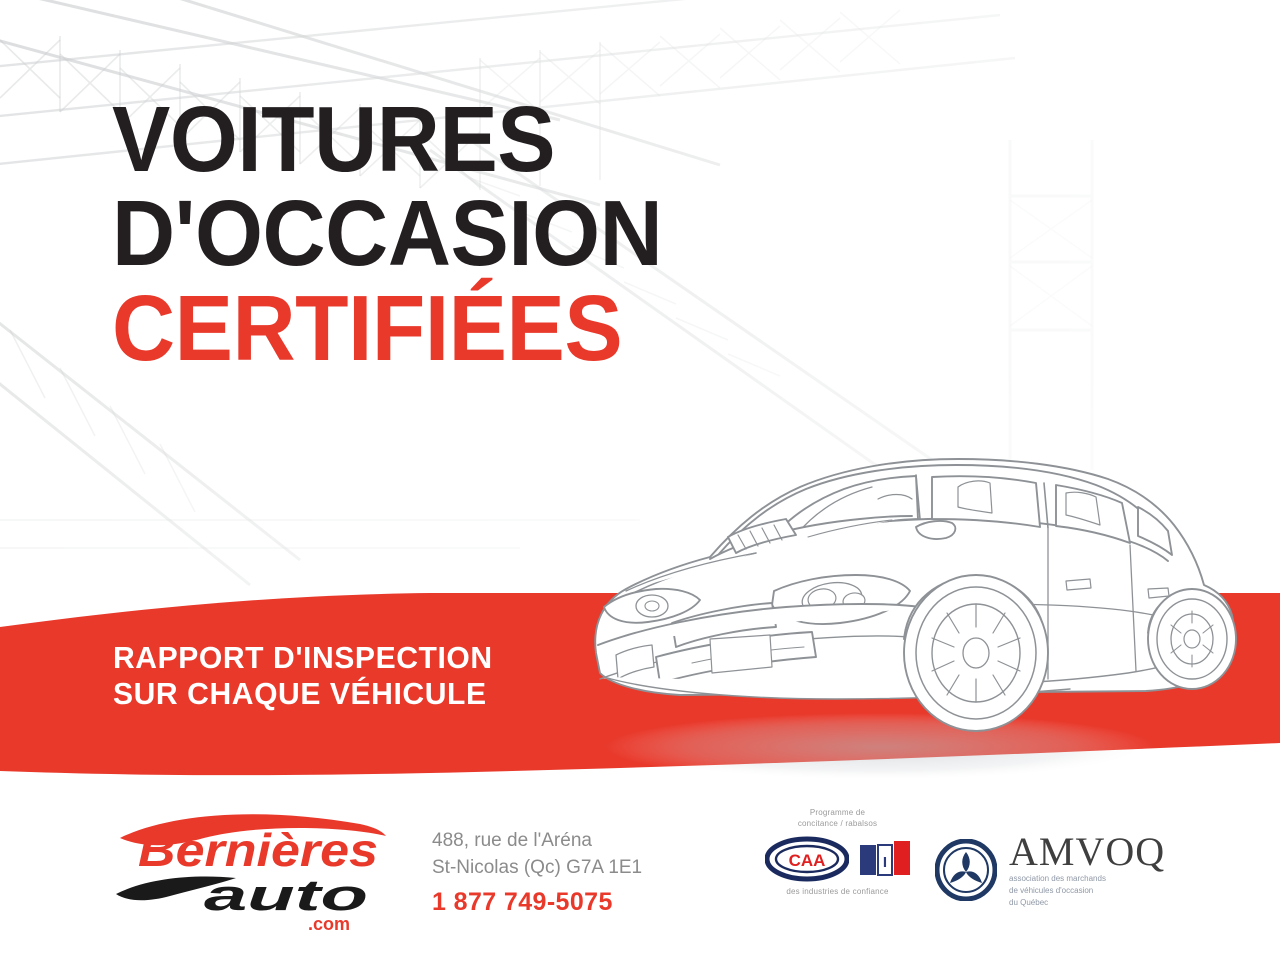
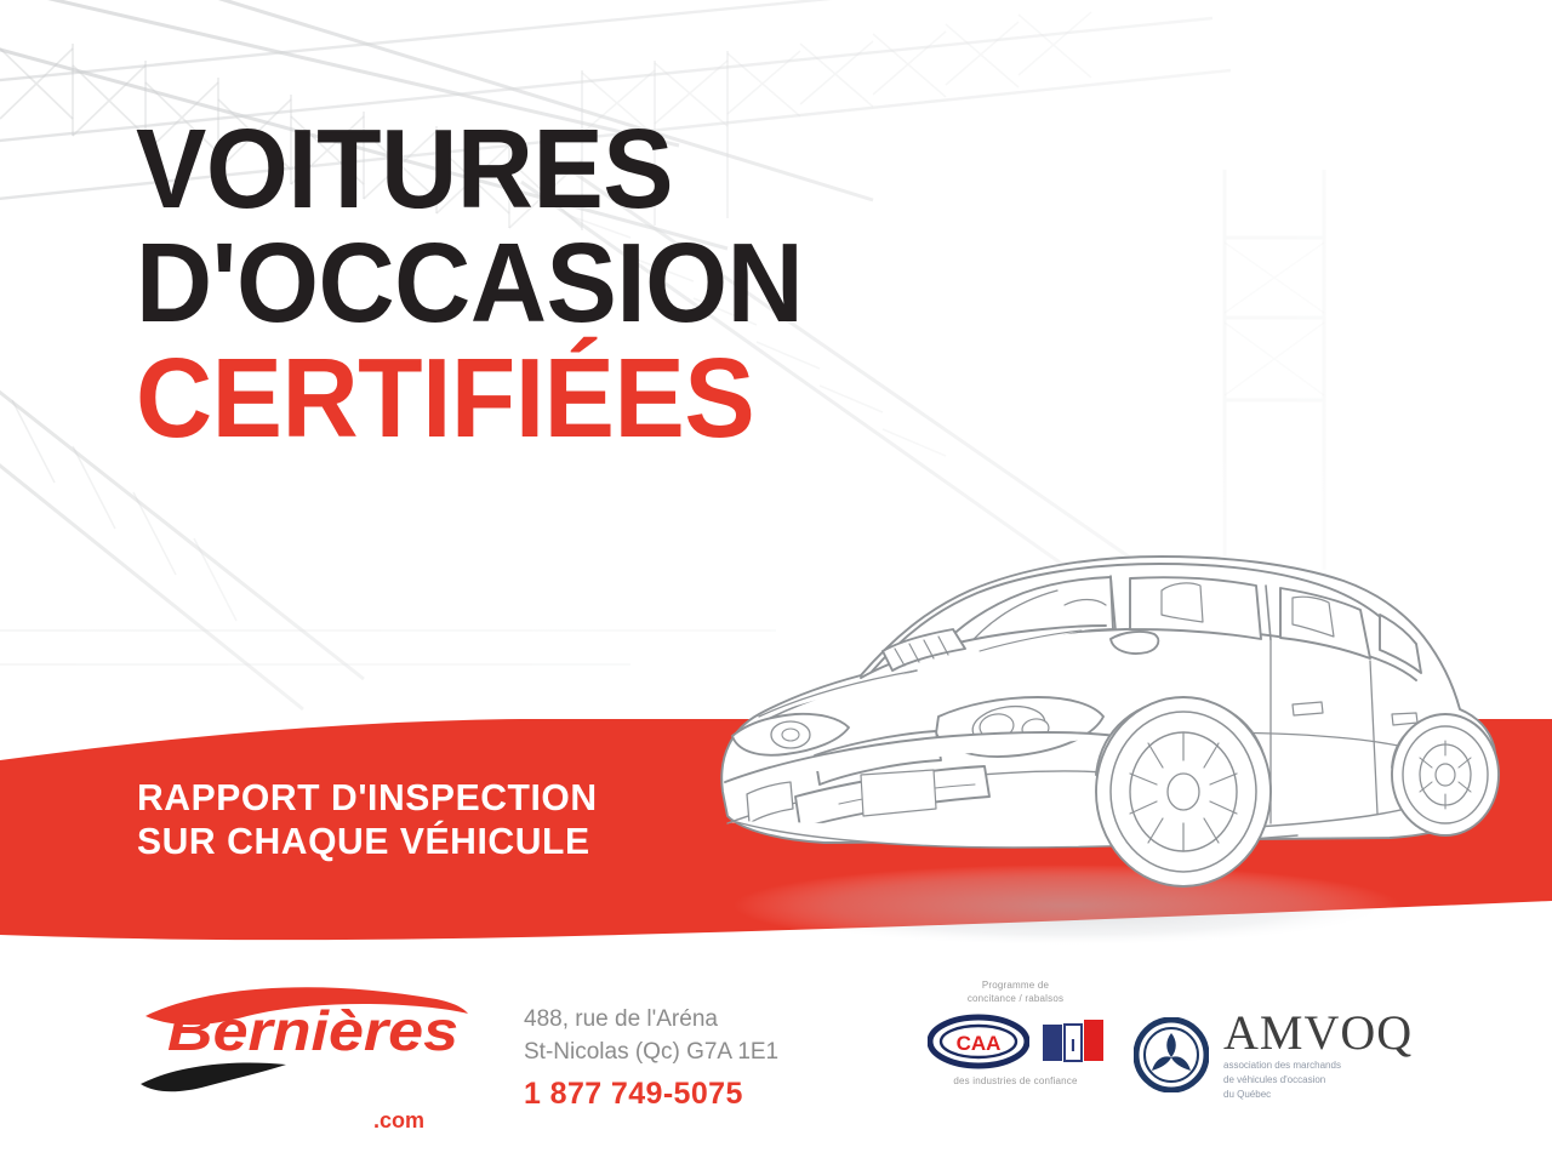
  VOITURES
  D'OCCASION
  CERTIFIÉES
  RAPPORT D'INSPECTION
  SUR CHAQUE VÉHICULE
  Bernières
- auto
  .com
  488, rue de l'Aréna
  St-Nicolas (Qc) G7A 1E1
  1 877 749-5075
  Programme de
  concitance / rabalsos
  CAA
  I
  des industries de confiance
  AMVOQ
  association des marchands
  de véhicules d'occasion
  du Québec
